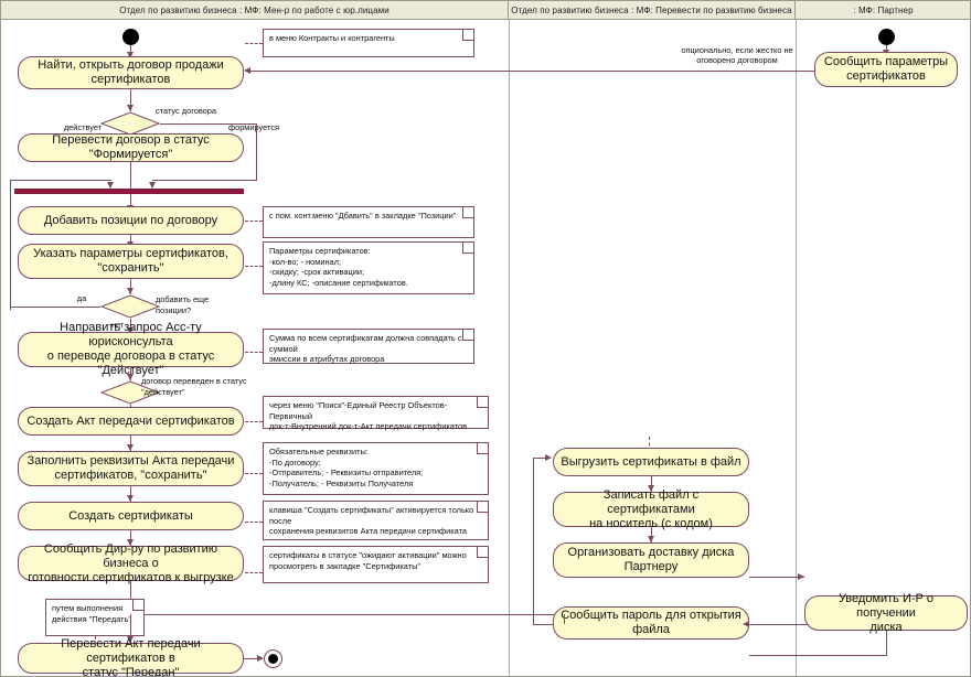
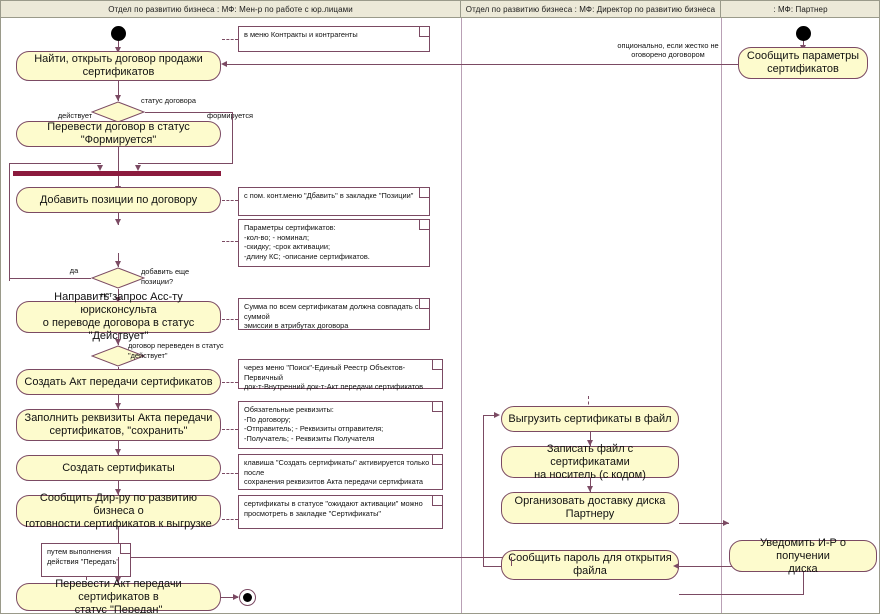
  Отдел по развитию бизнеса : МФ: Мен-р по работе с юр.лицами
- Отдел по развитию бизнеса : МФ: Перевести по развитию бизнеса
+ Отдел по развитию бизнеса : МФ: Директор по развитию бизнеса
  : МФ: Партнер
  Найти, открыть договор продажи
  сертификатов
  в меню Контракты и контрагенты
  статус договора
  действует
  формиуется
  Перевести договор в статус "Формируется"
  Добавить позиции по договору
  с пом. конт.меню "Дбавить" в закладке "Позиции"
- Указать параметры сертификатов,
- "сохранить"
  Параметры сертификатов:
  -кол-во; - номинал;
  -скидку; -срок активации;
  -длину КС; -описание сертификатов.
  добавить еще
  позиции?
  да
  нет
  Направить запрос Асс-ту юрисконсульта
  о переводе договора в статус "Действует"
  Сумма по всем сертификатам должна совпадать с суммой
  эмиссии в атрибутах договора
  договор переведен в статус
  "действует"
  Создать Акт передачи сертификатов
  через меню "Поиск"-Единый Реестр Объектов-Первичный
  док-т-Внутренний док-т-Акт передачи сертификатов
  Заполнить реквизиты Акта передачи
  сертификатов, "сохранить"
  Обязательные реквизиты:
  -По договору;
  -Отправитель; - Реквизиты отправителя;
  -Получатель; - Реквизиты Получателя
  Создать сертификаты
  клавиша "Создать сертификаты" активируется только после
  сохранения реквизитов Акта передачи сертификата
  Сообщить Дир-ру по развитию бизнеса о
  готовности сертификатов к выгрузке
  сертификаты в статусе "ожидают активации" можно
  просмотреть в закладке "Сертификаты"
  путем выполнения
  действия "Передать
  Перевести Акт передачи сертификатов в
  статус "Передан"
  опционально, если жестко не
  оговорено договором
  Выгрузить сертификаты в файл
  Записать файл с сертификатами
  на носитель (с кодом)
  Организовать доставку диска
  Партнеру
  Сообщить пароль для открытия
  файла
  Сообщить параметры
  сертификатов
  Уведомить И-Р о попучении
  диска
